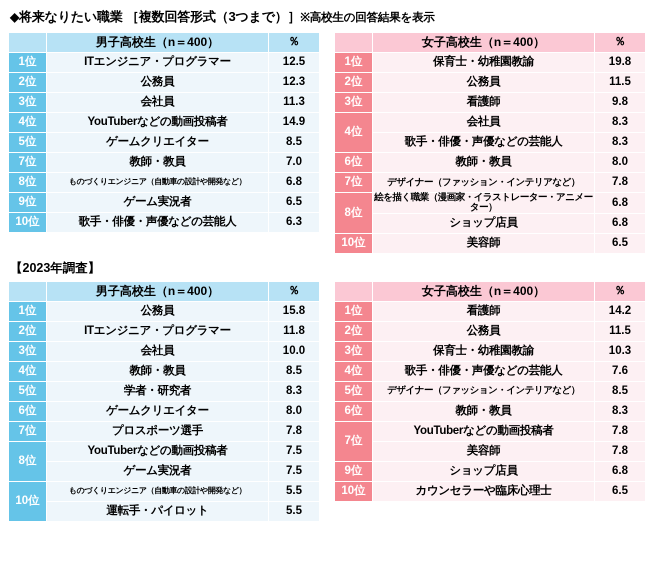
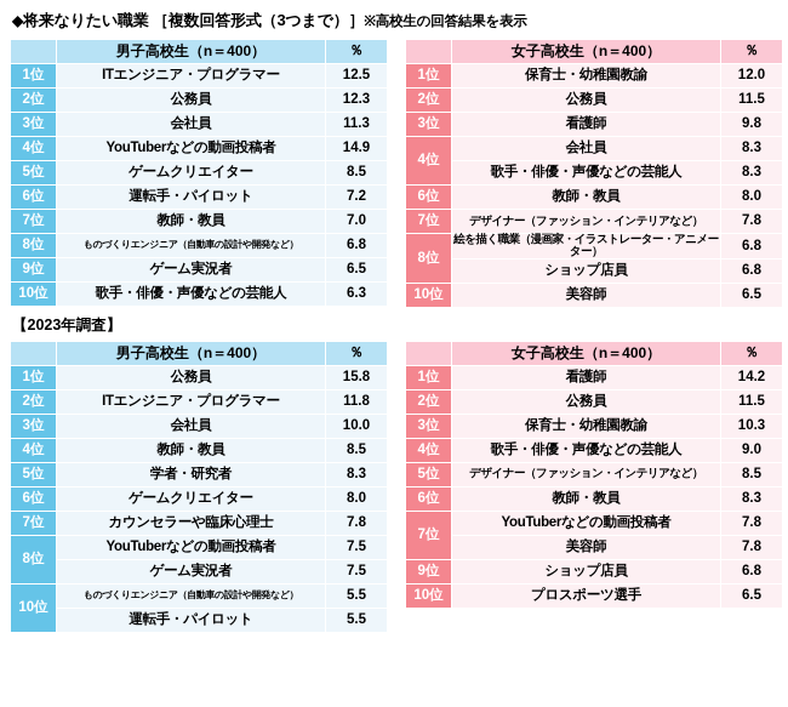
  ◆将来なりたい職業 ［複数回答形式（3つまで）］※高校生の回答結果を表示
  	男子高校生（n＝400）	％
  1位	ITエンジニア・プログラマー	12.5
  2位	公務員	12.3
  3位	会社員	11.3
  4位	YouTuberなどの動画投稿者	14.9
  5位	ゲームクリエイター	8.5
+ 6位	運転手・パイロット	7.2
  7位	教師・教員	7.0
  8位	ものづくりエンジニア（自動車の設計や開発など）	6.8
  9位	ゲーム実況者	6.5
  10位	歌手・俳優・声優などの芸能人	6.3
  	女子高校生（n＝400）	％
- 1位	保育士・幼稚園教諭	19.8
+ 1位	保育士・幼稚園教諭	12.0
  2位	公務員	11.5
  3位	看護師	9.8
  4位	会社員	8.3
  歌手・俳優・声優などの芸能人	8.3
  6位	教師・教員	8.0
  7位	デザイナー（ファッション・インテリアなど）	7.8
  8位	絵を描く職業（漫画家・イラストレーター・アニメーター）	6.8
  ショップ店員	6.8
  10位	美容師	6.5
  【2023年調査】
  	男子高校生（n＝400）	％
  1位	公務員	15.8
  2位	ITエンジニア・プログラマー	11.8
  3位	会社員	10.0
  4位	教師・教員	8.5
  5位	学者・研究者	8.3
  6位	ゲームクリエイター	8.0
- 7位	プロスポーツ選手	7.8
+ 7位	カウンセラーや臨床心理士	7.8
  8位	YouTuberなどの動画投稿者	7.5
  ゲーム実況者	7.5
  10位	ものづくりエンジニア（自動車の設計や開発など）	5.5
  運転手・パイロット	5.5
  	女子高校生（n＝400）	％
  1位	看護師	14.2
  2位	公務員	11.5
  3位	保育士・幼稚園教諭	10.3
- 4位	歌手・俳優・声優などの芸能人	7.6
+ 4位	歌手・俳優・声優などの芸能人	9.0
  5位	デザイナー（ファッション・インテリアなど）	8.5
  6位	教師・教員	8.3
  7位	YouTuberなどの動画投稿者	7.8
  美容師	7.8
  9位	ショップ店員	6.8
- 10位	カウンセラーや臨床心理士	6.5
+ 10位	プロスポーツ選手	6.5
